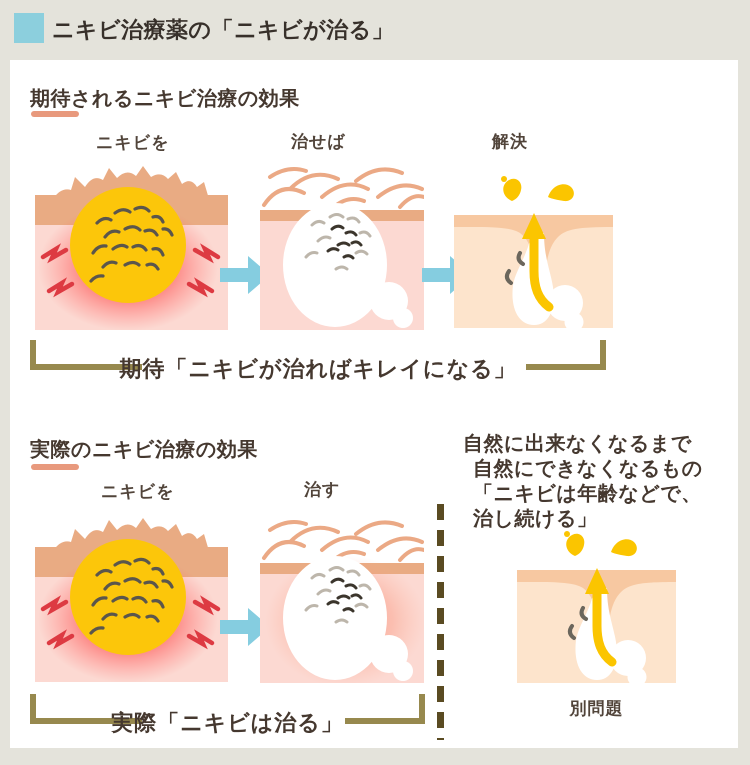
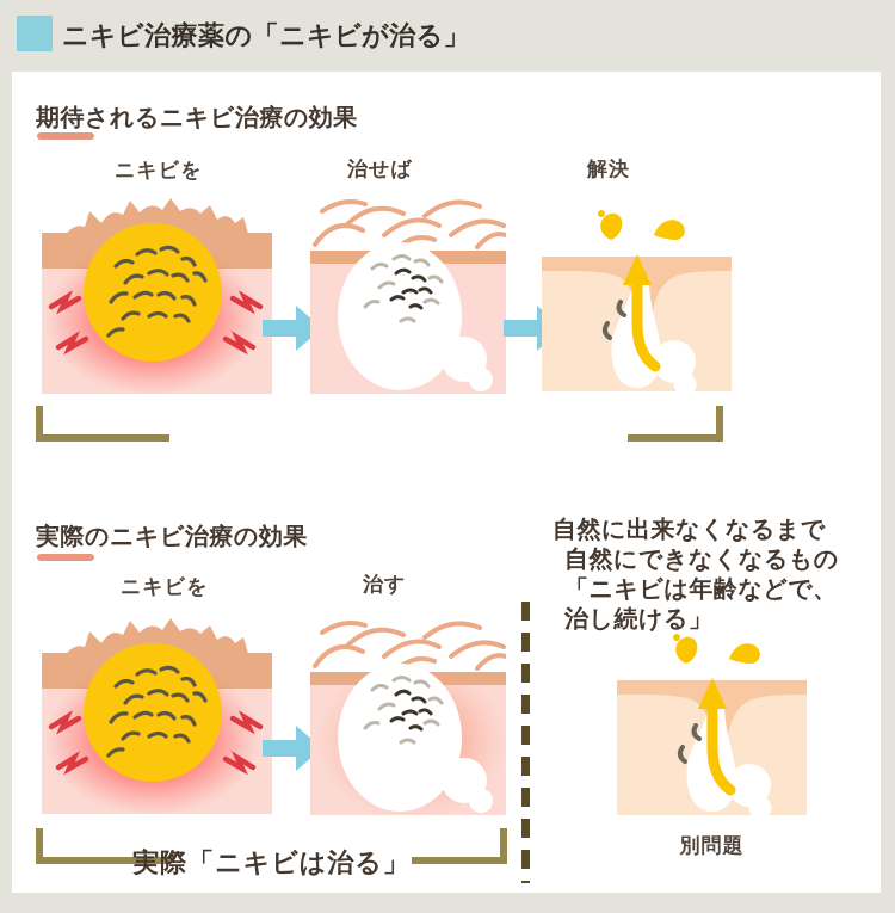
  ニキビ治療薬の「ニキビが治る」
  期待されるニキビ治療の効果
  ニキビを
  治せば
  解決
- 期待「ニキビが治ればキレイになる」
  実際のニキビ治療の効果
  ニキビを
  治す
  自然に出来なくなるまで
  自然にできなくなるもの
  「ニキビは年齢などで、
  治し続ける」
  別問題
  実際「ニキビは治る」
